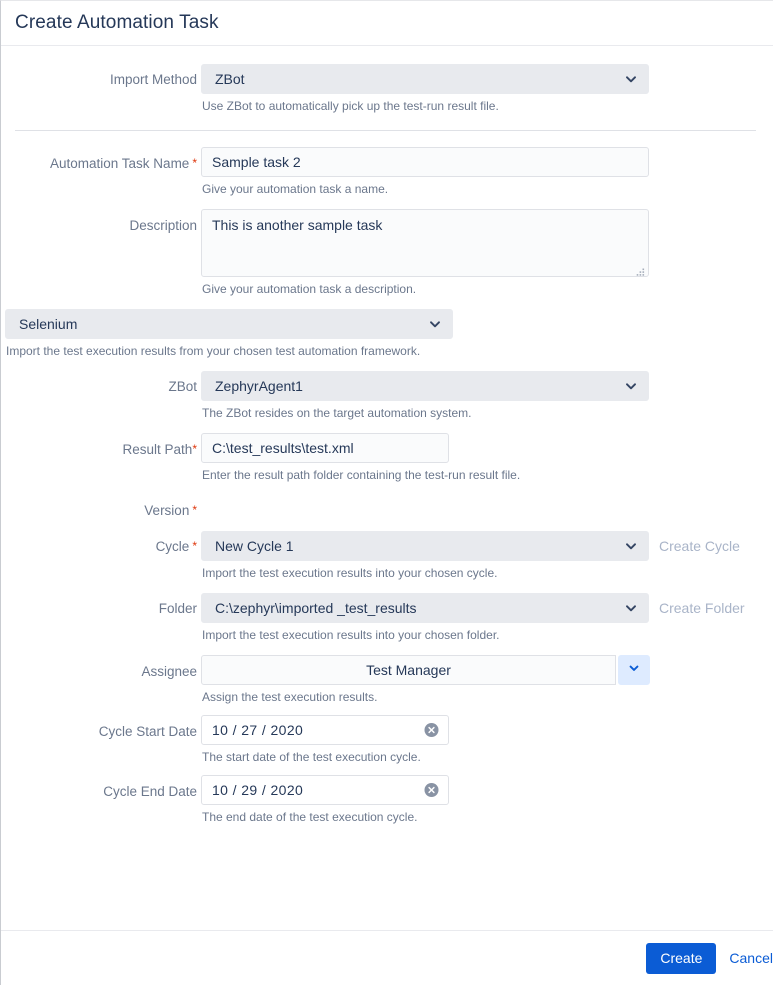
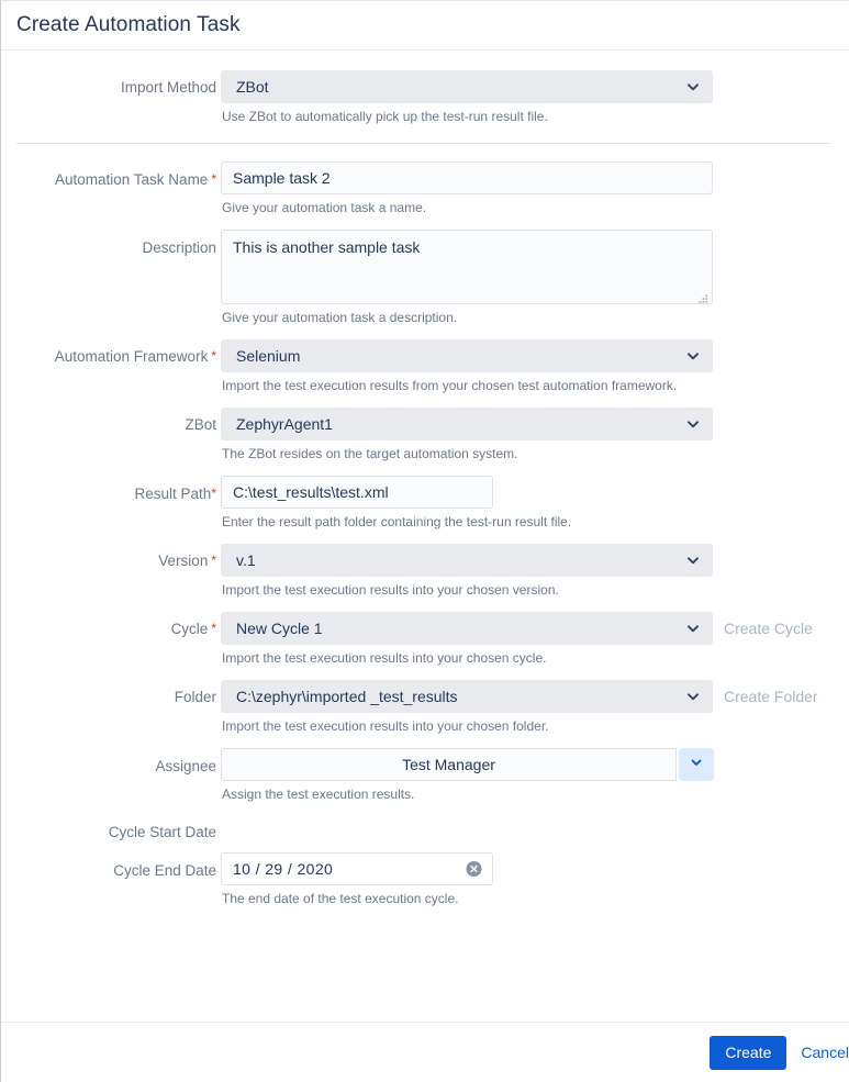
  Create Automation Task
  Import Method
  ZBot
  Use ZBot to automatically pick up the test-run result file.
  Automation Task Name *
  Sample task 2
  Give your automation task a name.
  Description
  This is another sample task
  Give your automation task a description.
+ Automation Framework *
  Selenium
  Import the test execution results from your chosen test automation framework.
  ZBot
  ZephyrAgent1
  The ZBot resides on the target automation system.
  Result Path*
  C:\test_results\test.xml
  Enter the result path folder containing the test-run result file.
  Version *
+ v.1
+ Import the test execution results into your chosen version.
  Cycle *
  New Cycle 1
  Create Cycle
  Import the test execution results into your chosen cycle.
  Folder
  C:\zephyr\imported _test_results
  Create Folder
  Import the test execution results into your chosen folder.
  Assignee
  Test Manager
  Assign the test execution results.
  Cycle Start Date
- 10 / 27 / 2020
- The start date of the test execution cycle.
  Cycle End Date
  10 / 29 / 2020
  The end date of the test execution cycle.
  Create
  Cancel
